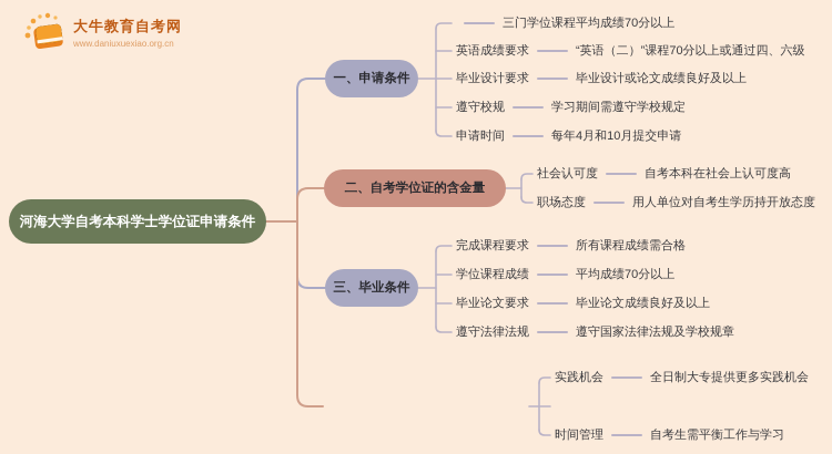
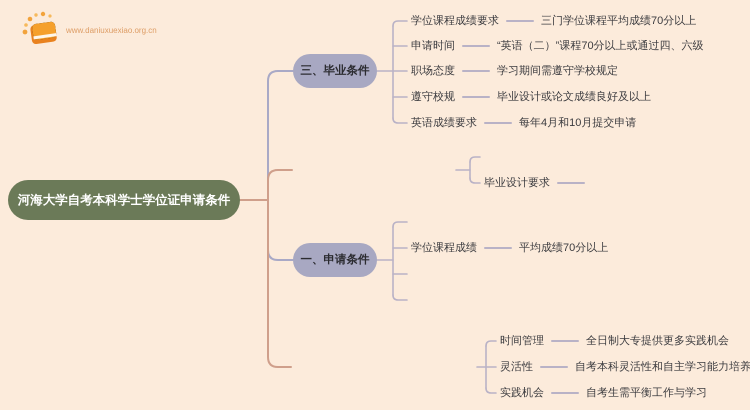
- 大牛教育自考网
  www.daniuxuexiao.org.cn
  河海大学自考本科学士学位证申请条件
- 一、申请条件
+ 三、毕业条件
- 二、自考学位证的含金量
- 三、毕业条件
+ 一、申请条件
+ 学位课程成绩要求
  三门学位课程平均成绩70分以上
- 英语成绩要求
+ 申请时间
  “英语（二）”课程70分以上或通过四、六级
- 毕业设计要求
+ 职场态度
- 毕业设计或论文成绩良好及以上
+ 学习期间需遵守学校规定
  遵守校规
- 学习期间需遵守学校规定
+ 毕业设计或论文成绩良好及以上
- 申请时间
+ 英语成绩要求
  每年4月和10月提交申请
- 社会认可度
- 自考本科在社会上认可度高
- 职场态度
+ 毕业设计要求
- 用人单位对自考生学历持开放态度
- 完成课程要求
- 所有课程成绩需合格
  学位课程成绩
  平均成绩70分以上
- 毕业论文要求
- 毕业论文成绩良好及以上
- 遵守法律法规
- 遵守国家法律法规及学校规章
- 实践机会
+ 时间管理
  全日制大专提供更多实践机会
+ 灵活性
+ 自考本科灵活性和自主学习能力培养
- 时间管理
+ 实践机会
  自考生需平衡工作与学习
